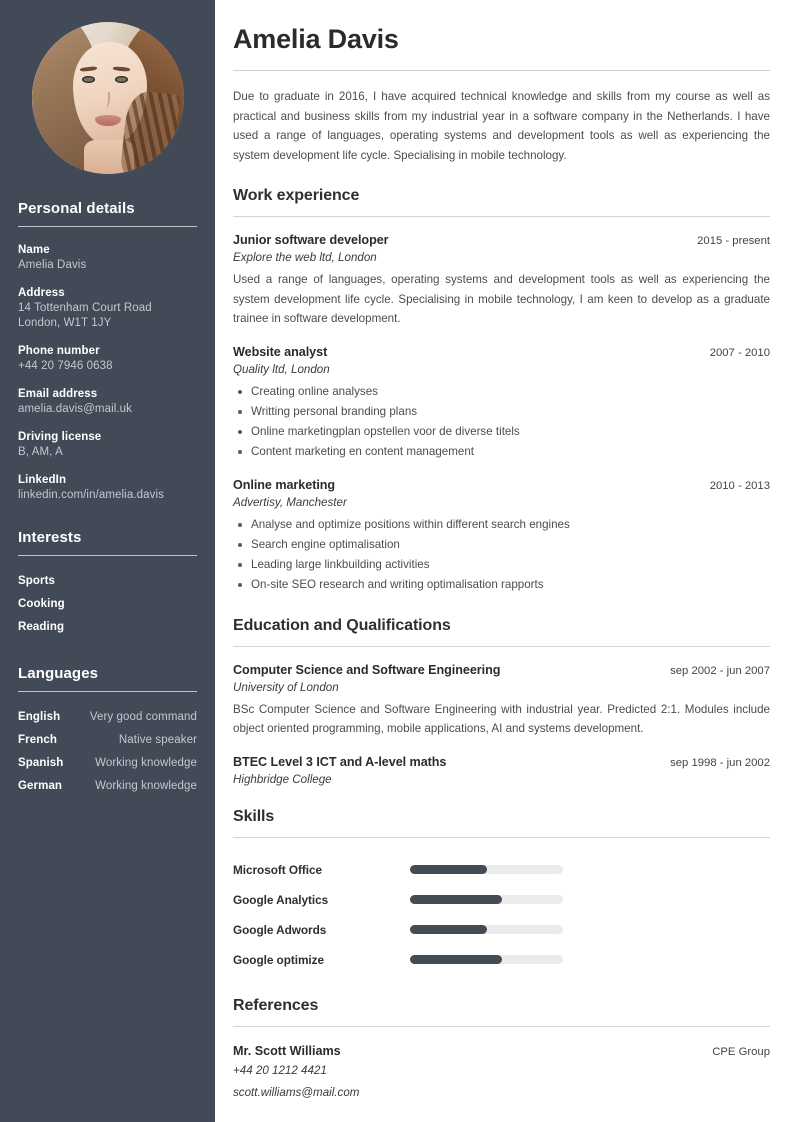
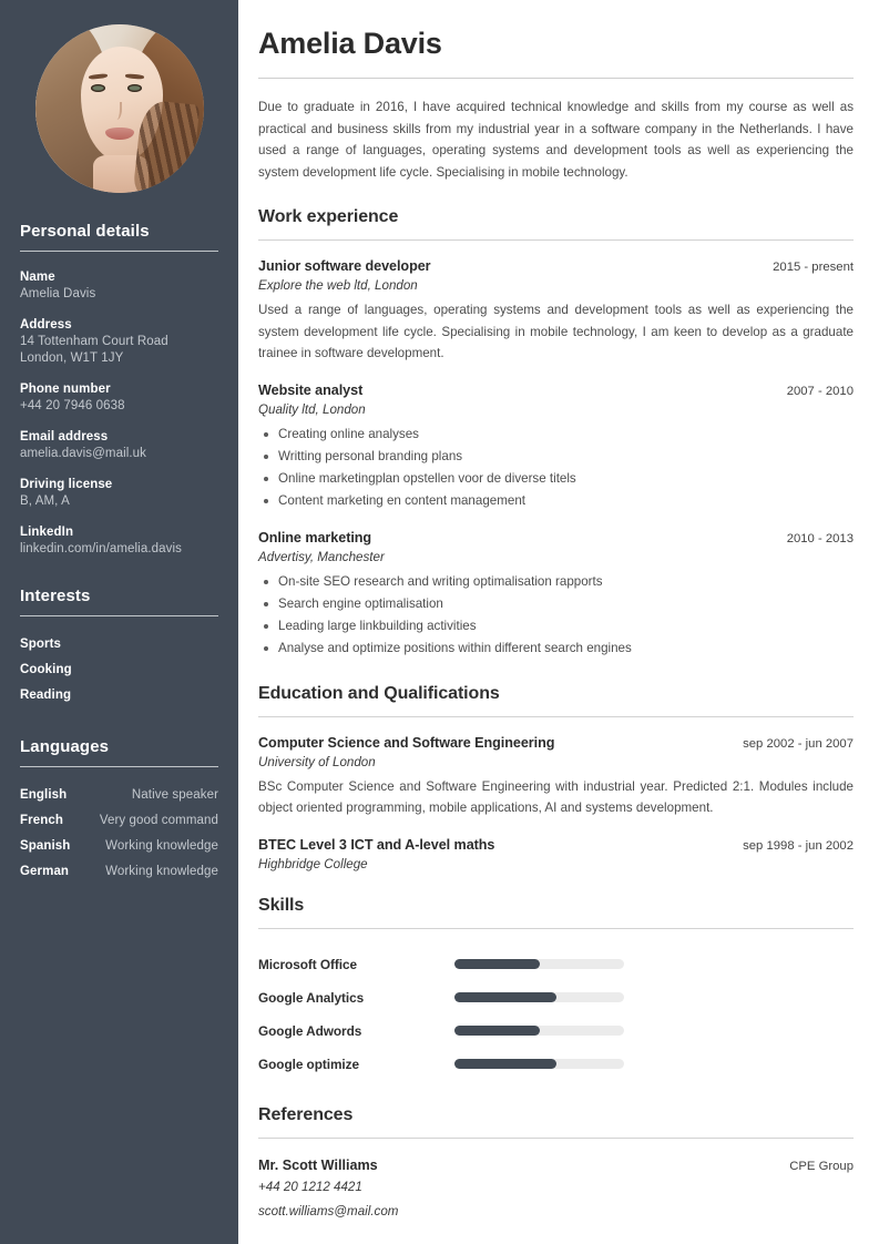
  Personal details
  Name
  Amelia Davis
  Address
  14 Tottenham Court Road
  London, W1T 1JY
  Phone number
  +44 20 7946 0638
  Email address
  amelia.davis@mail.uk
  Driving license
  B, AM, A
  LinkedIn
  linkedin.com/in/amelia.davis
  Interests
  Sports
  Cooking
  Reading
  Languages
  English
- Very good command
+ Native speaker
  French
- Native speaker
+ Very good command
  Spanish
  Working knowledge
  German
  Working knowledge
  Amelia Davis
  Due to graduate in 2016, I have acquired technical knowledge and skills from my course as well as practical and business skills from my industrial year in a software company in the Netherlands. I have used a range of languages, operating systems and development tools as well as experiencing the system development life cycle. Specialising in mobile technology.
  Work experience
  Junior software developer
  2015 - present
  Explore the web ltd, London
  Used a range of languages, operating systems and development tools as well as experiencing the system development life cycle. Specialising in mobile technology, I am keen to develop as a graduate trainee in software development.
  Website analyst
  2007 - 2010
  Quality ltd, London
  Creating online analyses
  Writting personal branding plans
  Online marketingplan opstellen voor de diverse titels
  Content marketing en content management
  Online marketing
  2010 - 2013
  Advertisy, Manchester
- Analyse and optimize positions within different search engines
+ On-site SEO research and writing optimalisation rapports
  Search engine optimalisation
  Leading large linkbuilding activities
- On-site SEO research and writing optimalisation rapports
+ Analyse and optimize positions within different search engines
  Education and Qualifications
  Computer Science and Software Engineering
  sep 2002 - jun 2007
  University of London
  BSc Computer Science and Software Engineering with industrial year. Predicted 2:1. Modules include object oriented programming, mobile applications, AI and systems development.
  BTEC Level 3 ICT and A-level maths
  sep 1998 - jun 2002
  Highbridge College
  Skills
  Microsoft Office
  Google Analytics
  Google Adwords
  Google optimize
  References
  Mr. Scott Williams
  CPE Group
  +44 20 1212 4421
  scott.williams@mail.com
